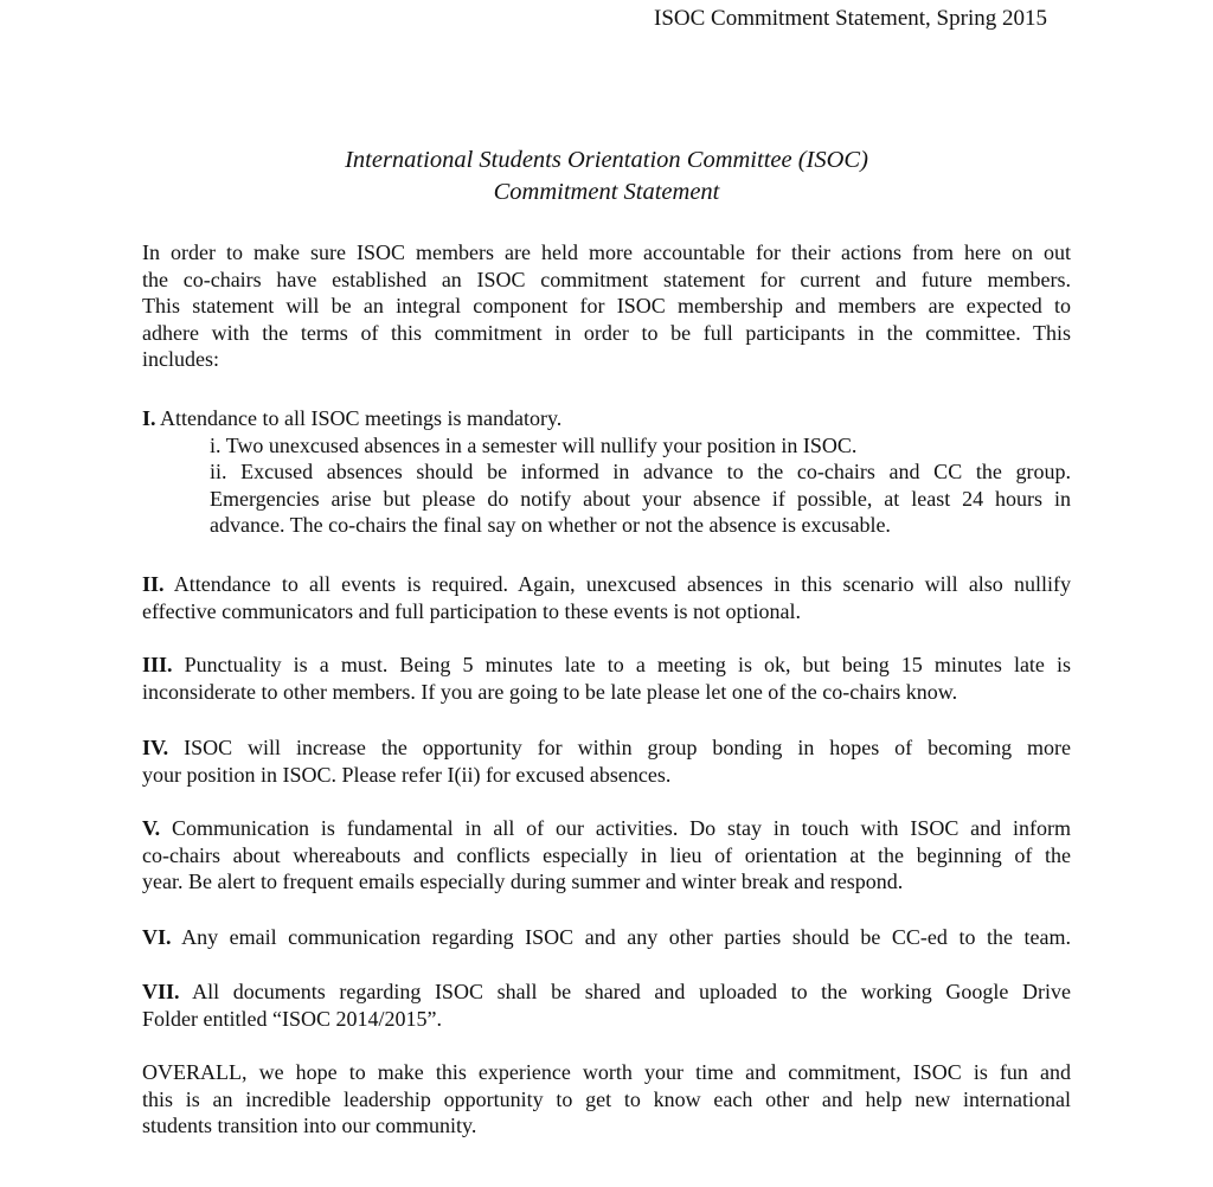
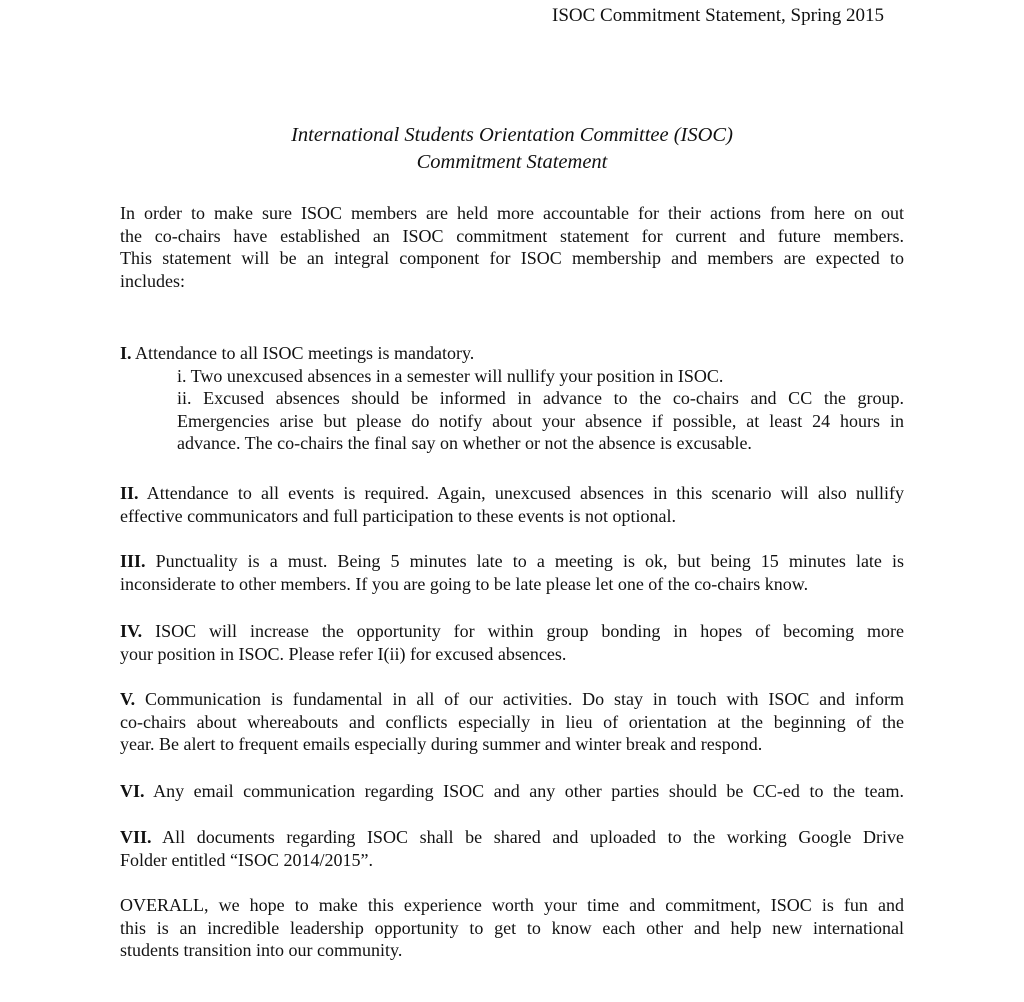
  ISOC Commitment Statement, Spring 2015
  International Students Orientation Committee (ISOC)
  Commitment Statement
  In order to make sure ISOC members are held more accountable for their actions from here on out
  the co-chairs have established an ISOC commitment statement for current and future members.
  This statement will be an integral component for ISOC membership and members are expected to
- adhere with the terms of this commitment in order to be full participants in the committee. This
  includes:
  I. Attendance to all ISOC meetings is mandatory.
  i. Two unexcused absences in a semester will nullify your position in ISOC.
  ii. Excused absences should be informed in advance to the co-chairs and CC the group.
  Emergencies arise but please do notify about your absence if possible, at least 24 hours in
  advance. The co-chairs the final say on whether or not the absence is excusable.
  II. Attendance to all events is required. Again, unexcused absences in this scenario will also nullify
  effective communicators and full participation to these events is not optional.
  III. Punctuality is a must. Being 5 minutes late to a meeting is ok, but being 15 minutes late is
  inconsiderate to other members. If you are going to be late please let one of the co-chairs know.
  IV. ISOC will increase the opportunity for within group bonding in hopes of becoming more
  your position in ISOC. Please refer I(ii) for excused absences.
  V. Communication is fundamental in all of our activities. Do stay in touch with ISOC and inform
  co-chairs about whereabouts and conflicts especially in lieu of orientation at the beginning of the
  year. Be alert to frequent emails especially during summer and winter break and respond.
  VI. Any email communication regarding ISOC and any other parties should be CC-ed to the team.
  VII. All documents regarding ISOC shall be shared and uploaded to the working Google Drive
  Folder entitled “ISOC 2014/2015”.
  OVERALL, we hope to make this experience worth your time and commitment, ISOC is fun and
  this is an incredible leadership opportunity to get to know each other and help new international
  students transition into our community.
